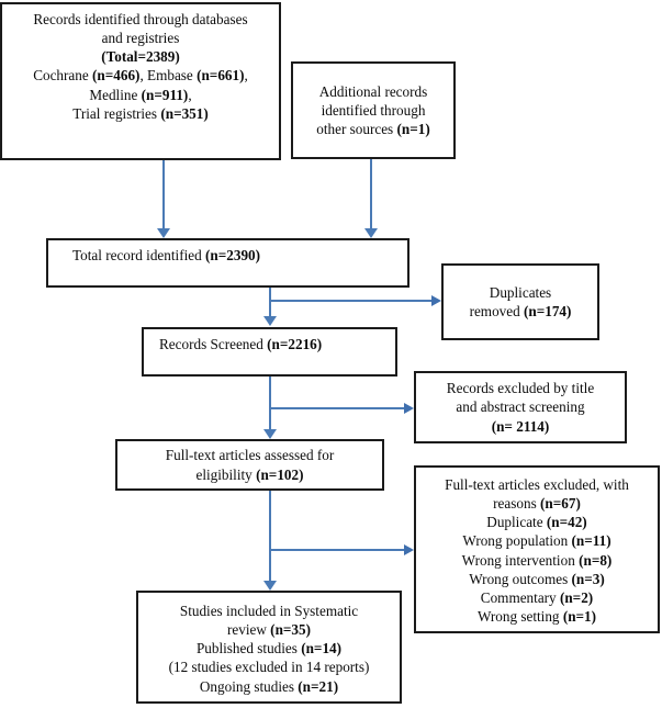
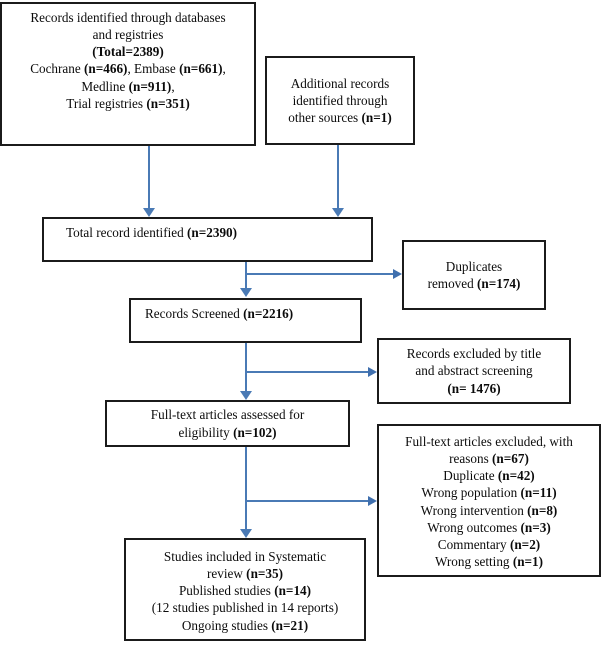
  Records identified through databases
  and registries
  (Total=2389)
  Cochrane (n=466), Embase (n=661),
  Medline (n=911),
  Trial registries (n=351)
  Additional records
  identified through
  other sources (n=1)
  Total record identified (n=2390)
  Duplicates
  removed (n=174)
  Records Screened (n=2216)
  Records excluded by title
  and abstract screening
- (n= 2114)
+ (n= 1476)
  Full-text articles assessed for
  eligibility (n=102)
  Full-text articles excluded, with
  reasons (n=67)
  Duplicate (n=42)
  Wrong population (n=11)
  Wrong intervention (n=8)
  Wrong outcomes (n=3)
  Commentary (n=2)
  Wrong setting (n=1)
  Studies included in Systematic
  review (n=35)
  Published studies (n=14)
- (12 studies excluded in 14 reports)
+ (12 studies published in 14 reports)
  Ongoing studies (n=21)
